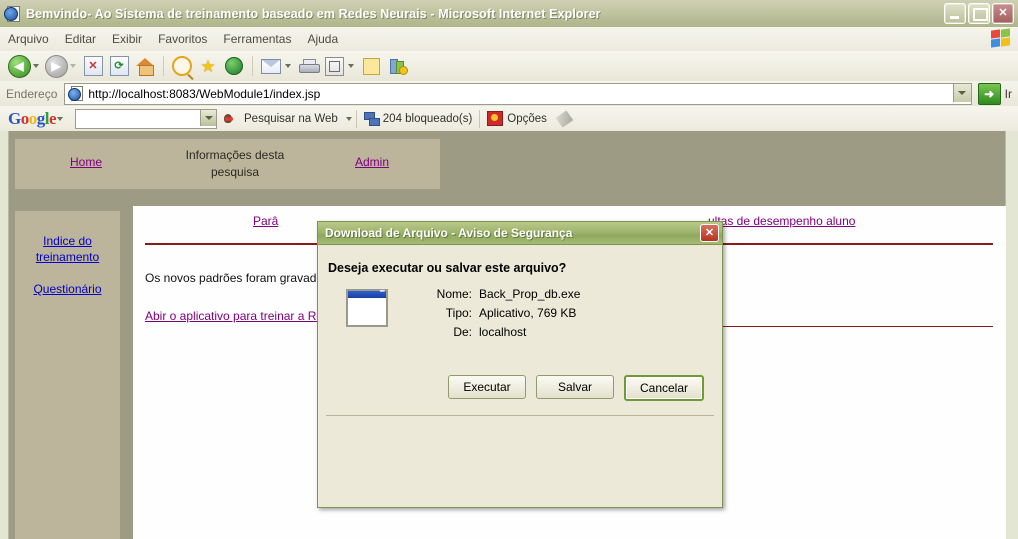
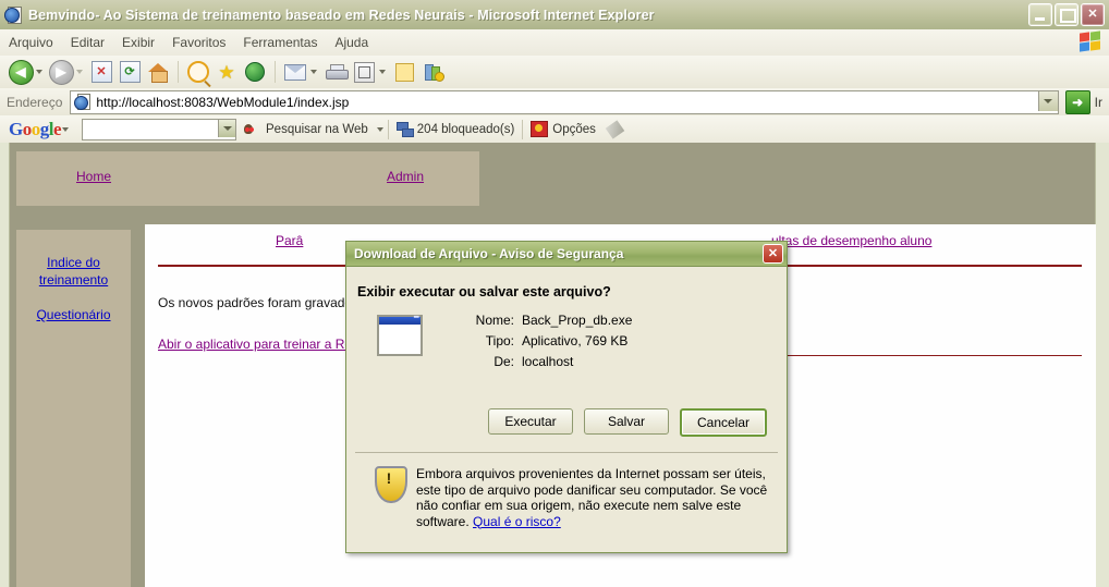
  Bemvindo- Ao Sistema de treinamento baseado em Redes Neurais - Microsoft Internet Explorer
  ✕
  Arquivo
  Editar
  Exibir
  Favoritos
  Ferramentas
  Ajuda
  ◀
  ▶
  ✕
  ⟳
  ★
  Endereço
  http://localhost:8083/WebModule1/index.jsp
  ➜
  Ir
  Google
  Pesquisar na Web
  204 bloqueado(s)
  Opções
  Home
- Informações desta pesquisa
  Admin
  Indice do treinamento
  Questionário
  Parâ
  as de desempenho aluno
  Os novos padrões foram gravad
  Abir o aplicativo para treinar a R
  Download de Arquivo - Aviso de Segurança
  ✕
- Deseja executar ou salvar este arquivo?
+ Exibir executar ou salvar este arquivo?
  Nome:
  Back_Prop_db.exe
  Tipo:
  Aplicativo, 769 KB
  De:
  localhost
  Executar
  Salvar
  Cancelar
+ !
+ Embora arquivos provenientes da Internet possam ser úteis, este tipo de arquivo pode danificar seu computador. Se você não confiar em sua origem, não execute nem salve este software. Qual é o risco?
